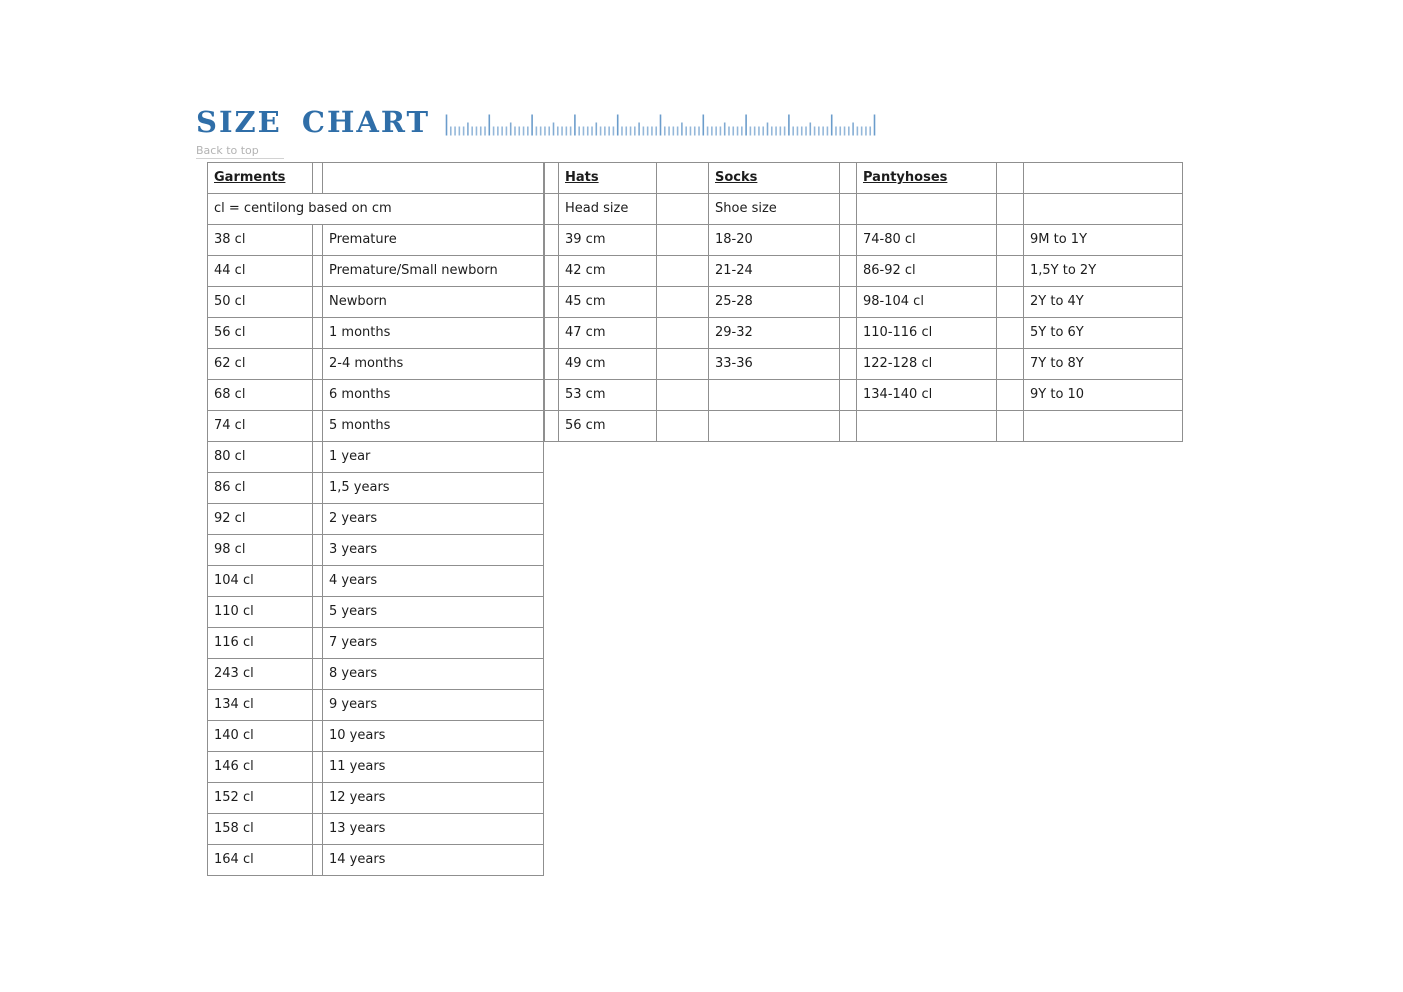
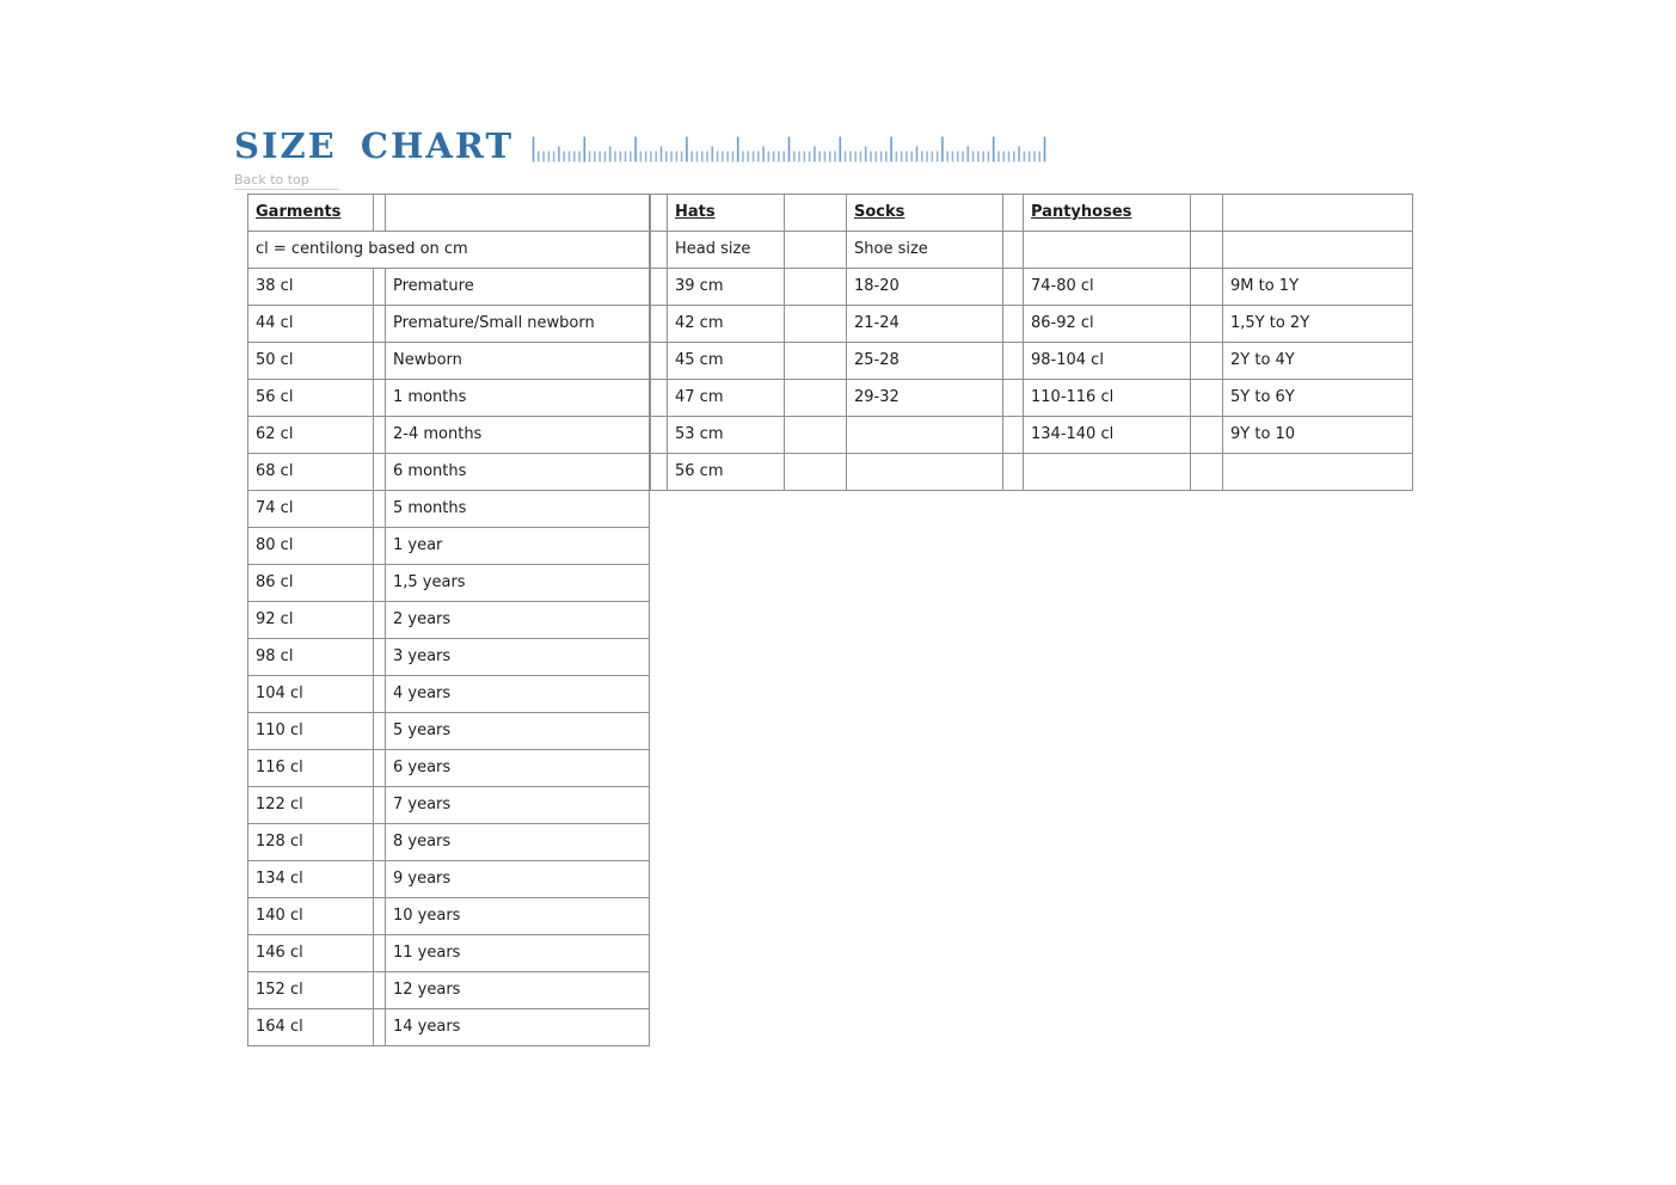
  SIZE CHART
  Back to top
  Garments
  cl = centilong based on cm
  38 cl		Premature
  44 cl		Premature/Small newborn
  50 cl		Newborn
  56 cl		1 months
  62 cl		2-4 months
  68 cl		6 months
  74 cl		5 months
  80 cl		1 year
  86 cl		1,5 years
  92 cl		2 years
  98 cl		3 years
  104 cl		4 years
  110 cl		5 years
- 116 cl		7 years
+ 116 cl		6 years
+ 122 cl		7 years
- 243 cl		8 years
+ 128 cl		8 years
  134 cl		9 years
  140 cl		10 years
  146 cl		11 years
  152 cl		12 years
- 158 cl		13 years
  164 cl		14 years
  	Hats		Socks		Pantyhoses
  	Head size		Shoe size
  	39 cm		18-20		74-80 cl		9M to 1Y
  	42 cm		21-24		86-92 cl		1,5Y to 2Y
  	45 cm		25-28		98-104 cl		2Y to 4Y
  	47 cm		29-32		110-116 cl		5Y to 6Y
- 	49 cm		33-36		122-128 cl		7Y to 8Y
  	53 cm				134-140 cl		9Y to 10
  	56 cm
